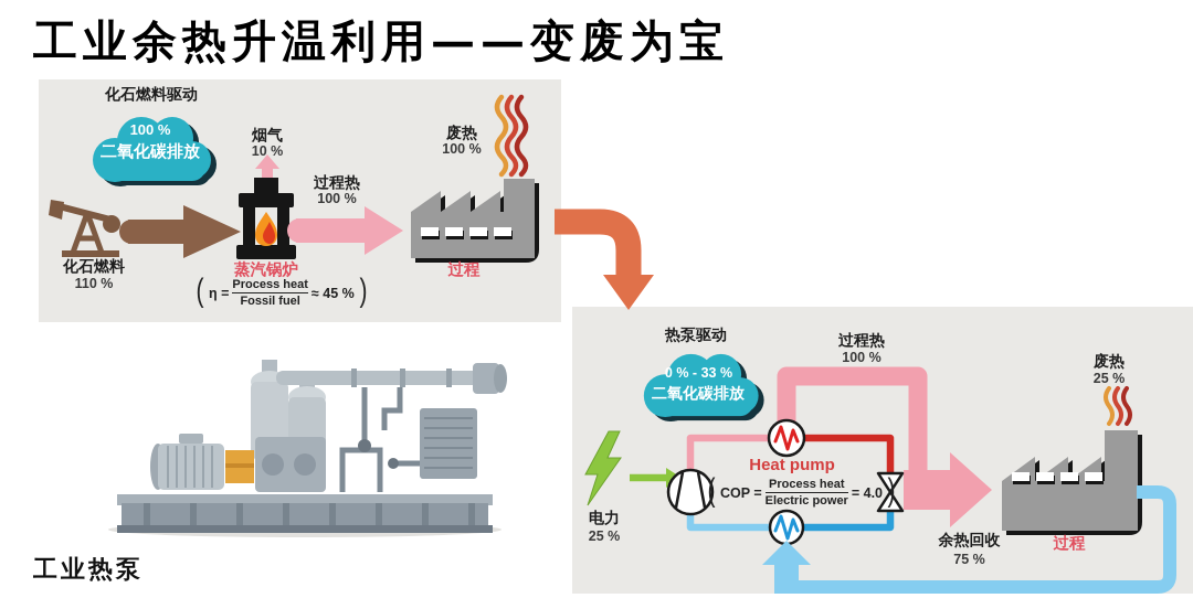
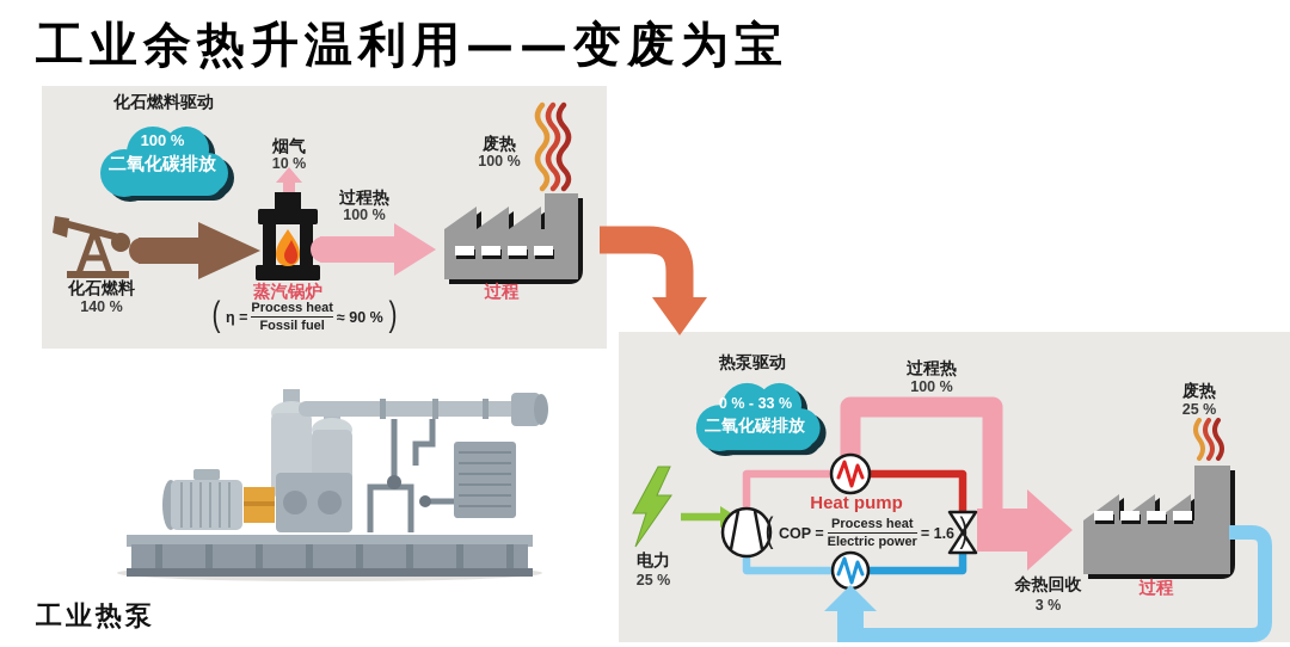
  工业余热升温利用——变废为宝
  化石燃料驱动
  100 %
  二氧化碳排放
  化石燃料
- 110 %
+ 140 %
  烟气
  10 %
  蒸汽锅炉
  过程热
  100 %
  过程
  废热
  100 %
  (
  η =
  Process heat
  Fossil fuel
- ≈ 45 %
+ ≈ 90 %
  )
  热泵驱动
  0 % - 33 %
  二氧化碳排放
  过程热
  100 %
  电力
  25 %
  Heat pump
  废热
  25 %
  过程
  余热回收
- 75 %
+ 3 %
  (
  COP =
  Process heat
  Electric power
- = 4.0
+ = 1.6
  )
  工业热泵
